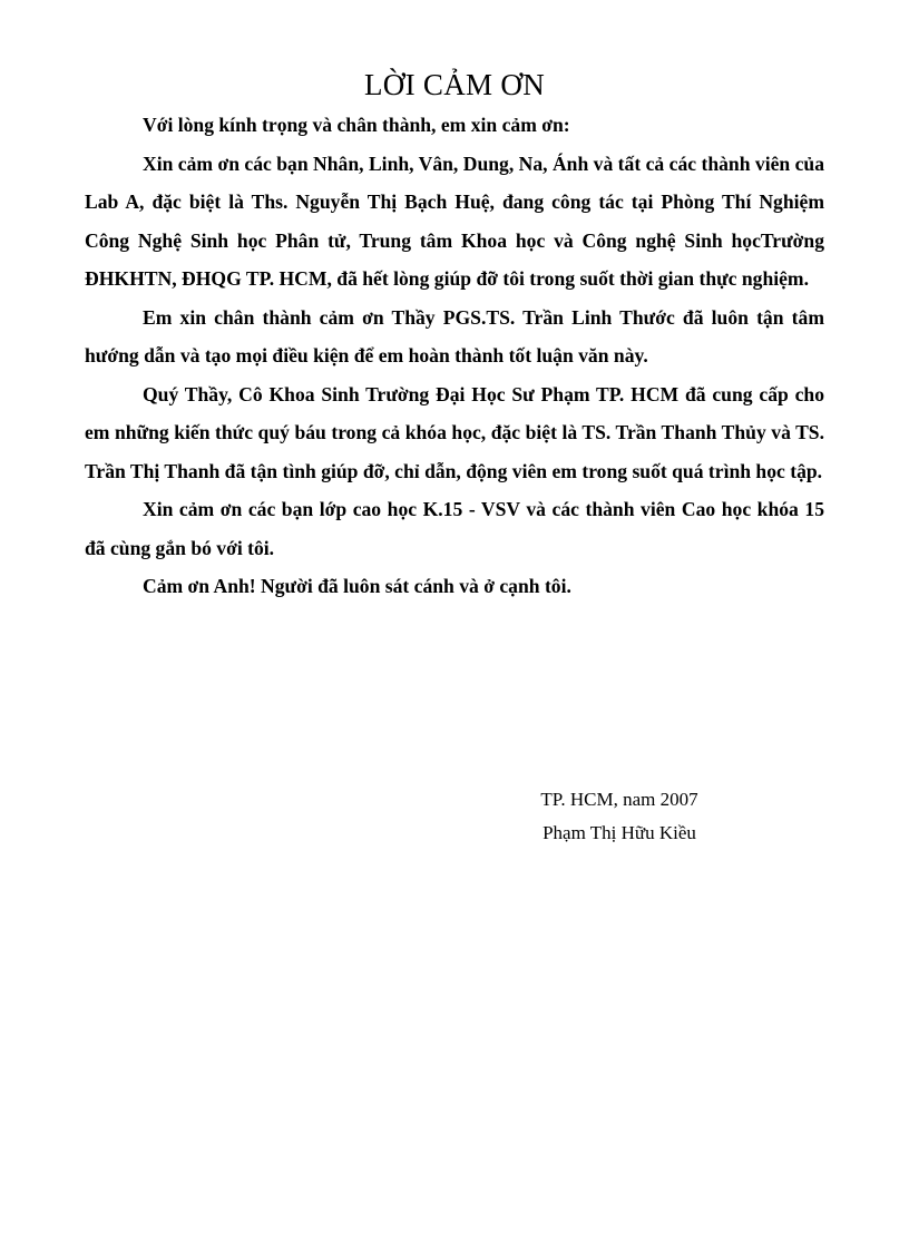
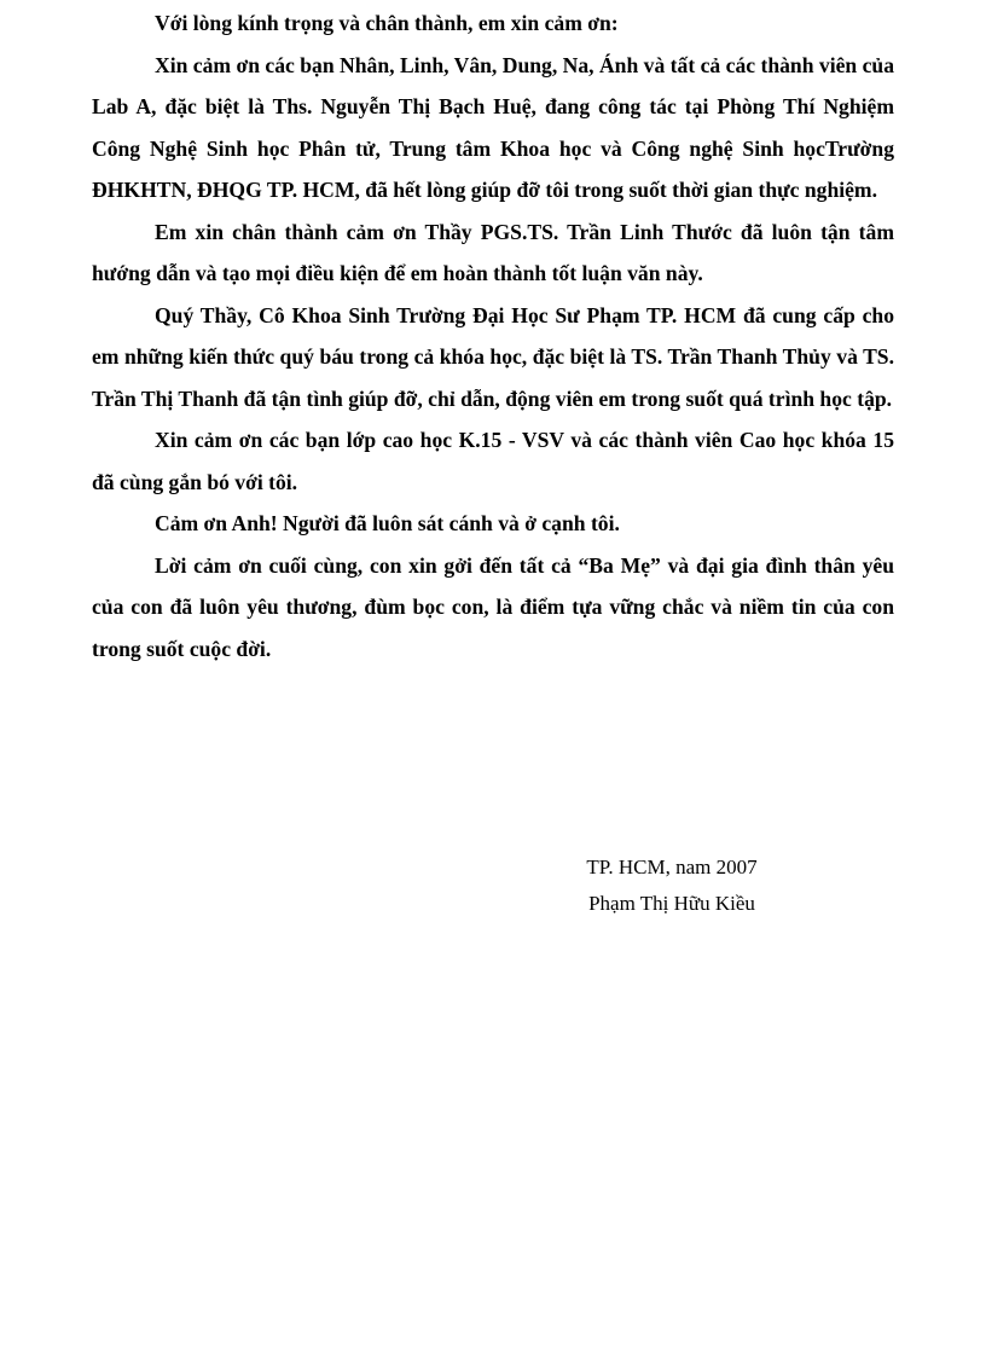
- LỜI CẢM ƠN
  Với lòng kính trọng và chân thành, em xin cảm ơn:
  Xin cảm ơn các bạn Nhân, Linh, Vân, Dung, Na, Ánh và tất cả các thành viên của Lab A, đặc biệt là Ths. Nguyễn Thị Bạch Huệ, đang công tác tại Phòng Thí Nghiệm Công Nghệ Sinh học Phân tử, Trung tâm Khoa học và Công nghệ Sinh họcTrường ĐHKHTN, ĐHQG TP. HCM, đã hết lòng giúp đỡ tôi trong suốt thời gian thực nghiệm.
  Em xin chân thành cảm ơn Thầy PGS.TS. Trần Linh Thước đã luôn tận tâm hướng dẫn và tạo mọi điều kiện để em hoàn thành tốt luận văn này.
  Quý Thầy, Cô Khoa Sinh Trường Đại Học Sư Phạm TP. HCM đã cung cấp cho em những kiến thức quý báu trong cả khóa học, đặc biệt là TS. Trần Thanh Thủy và TS. Trần Thị Thanh đã tận tình giúp đỡ, chỉ dẫn, động viên em trong suốt quá trình học tập.
  Xin cảm ơn các bạn lớp cao học K.15 - VSV và các thành viên Cao học khóa 15 đã cùng gắn bó với tôi.
  Cảm ơn Anh! Người đã luôn sát cánh và ở cạnh tôi.
+ Lời cảm ơn cuối cùng, con xin gởi đến tất cả “Ba Mẹ” và đại gia đình thân yêu của con đã luôn yêu thương, đùm bọc con, là điểm tựa vững chắc và niềm tin của con trong suốt cuộc đời.
  TP. HCM, nam 2007
  Phạm Thị Hữu Kiều
